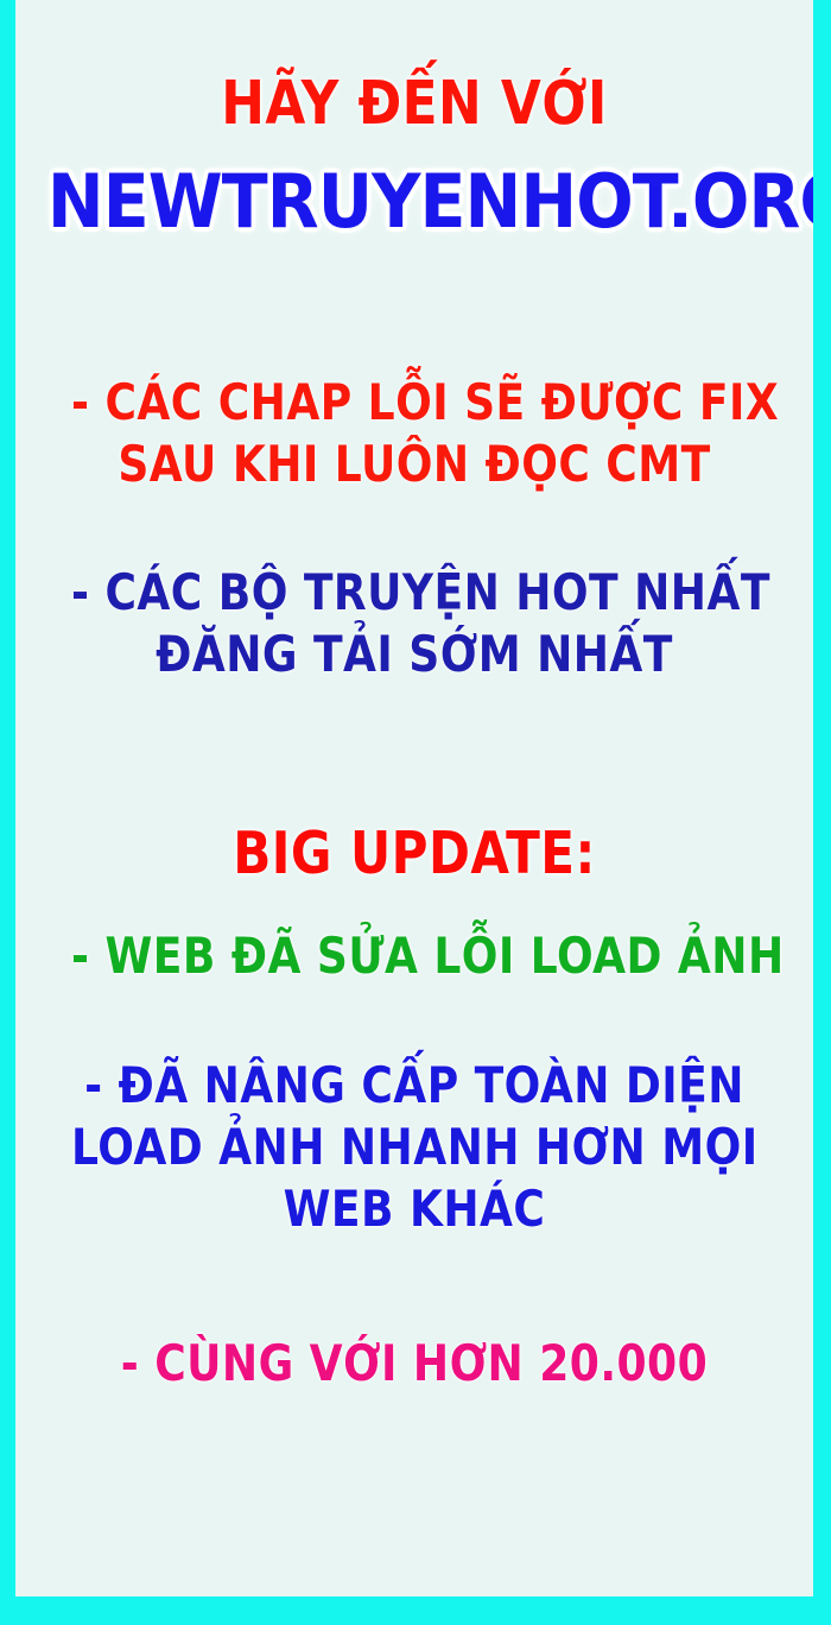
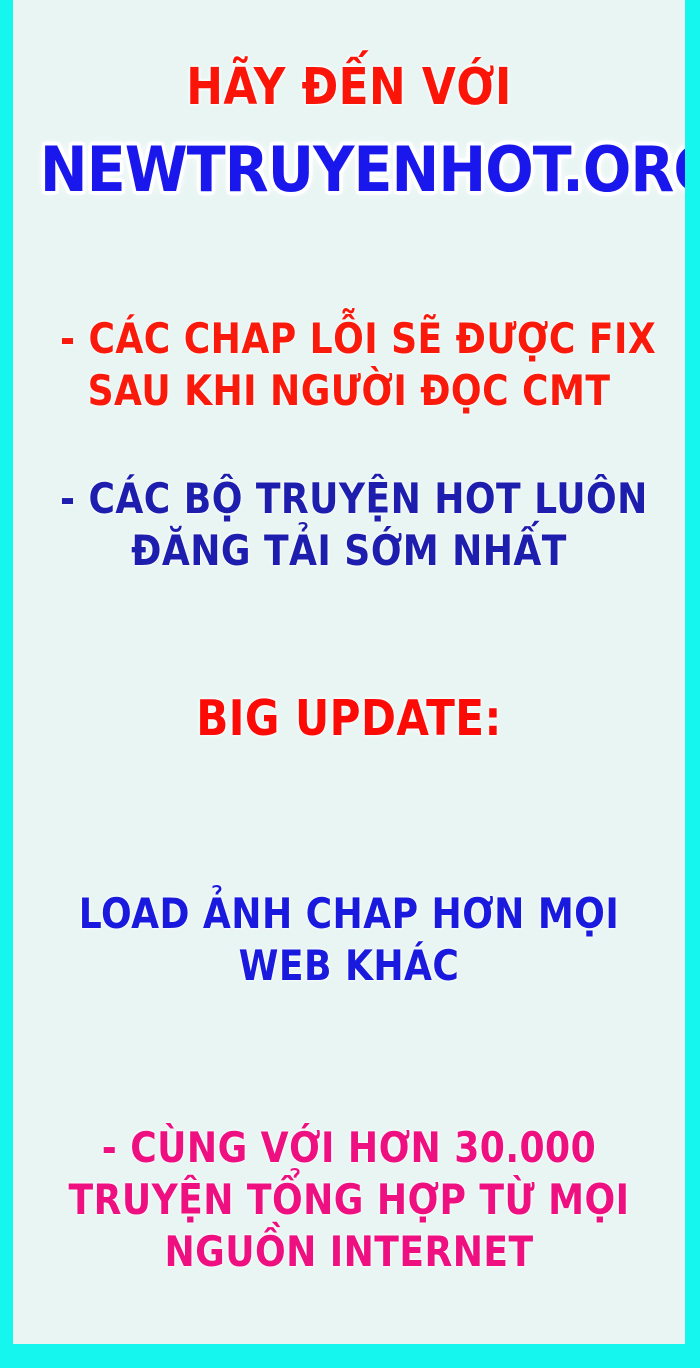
  HÃY ĐẾN VỚI
  NEWTRUYENHOT.OR
  - CÁC CHAP LỖI SẼ ĐƯỢC FIX
- SAU KHI LUÔN ĐỌC CMT
+ SAU KHI NGƯỜI ĐỌC CMT
- - CÁC BỘ TRUYỆN HOT NHẤT
+ - CÁC BỘ TRUYỆN HOT LUÔN
  ĐĂNG TẢI SỚM NHẤT
  BIG UPDATE:
- - WEB ĐÃ SỬA LỖI LOAD ẢNH
- - ĐÃ NÂNG CẤP TOÀN DIỆN
- LOAD ẢNH NHANH HƠN MỌI
+ LOAD ẢNH CHAP HƠN MỌI
  WEB KHÁC
- - CÙNG VỚI HƠN 20.000
+ - CÙNG VỚI HƠN 30.000
+ TRUYỆN TỔNG HỢP TỪ MỌI
+ NGUỒN INTERNET
